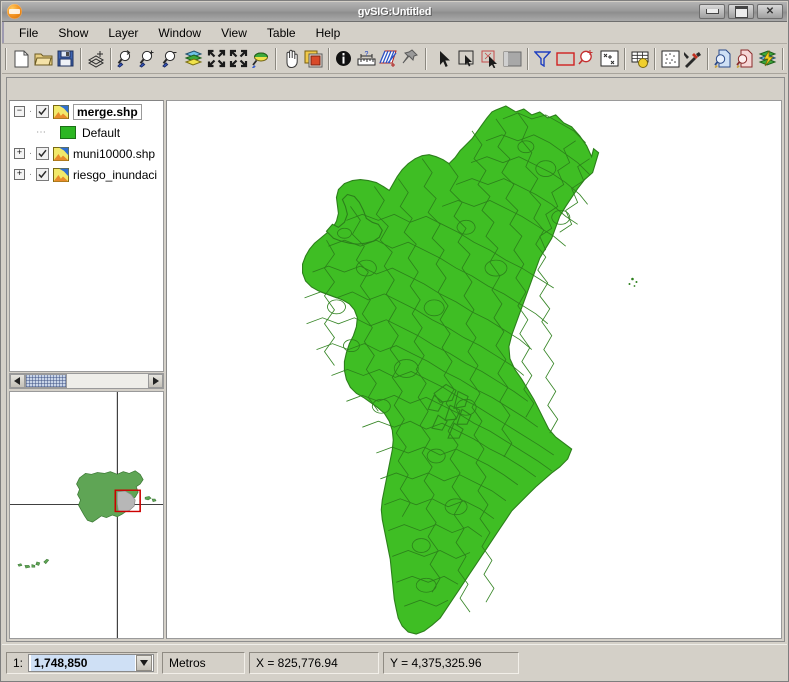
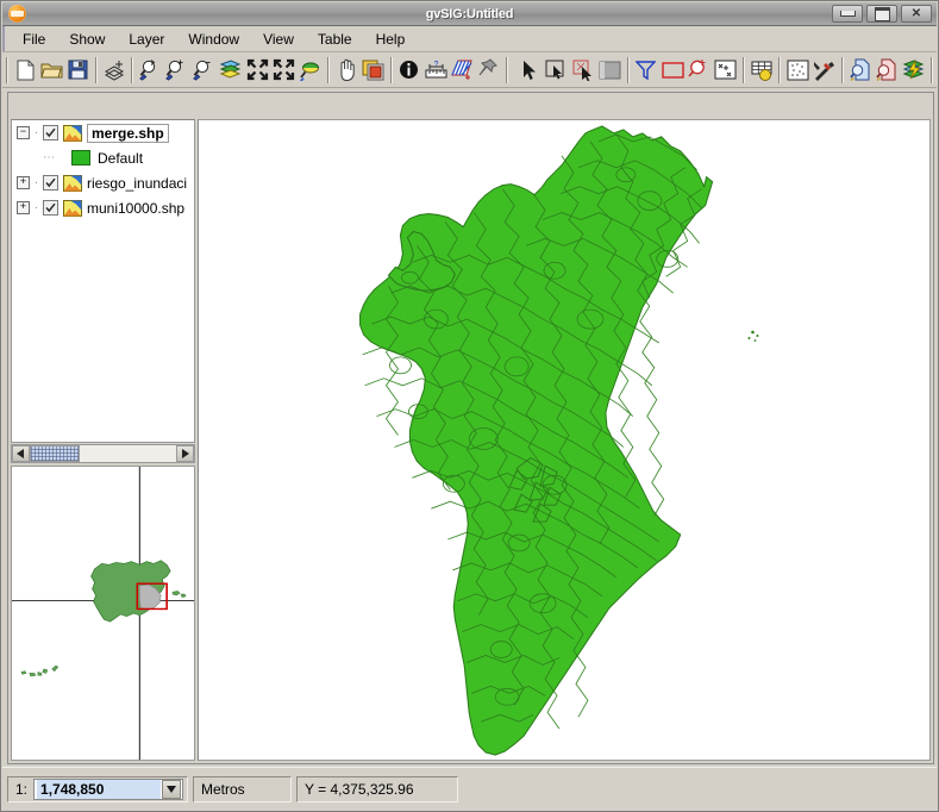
  gvSIG:Untitled
  ✕
  File
  Show
  Layer
  Window
  View
  Table
  Help
  −
  ·
  merge.shp
  ⋯
  Default
  +
  ·
- muni10000.shp
+ riesgo_inundaci
  +
  ·
- riesgo_inundaci
+ muni10000.shp
  1:
  1,748,850
  Metros
- X = 825,776.94
  Y = 4,375,325.96
